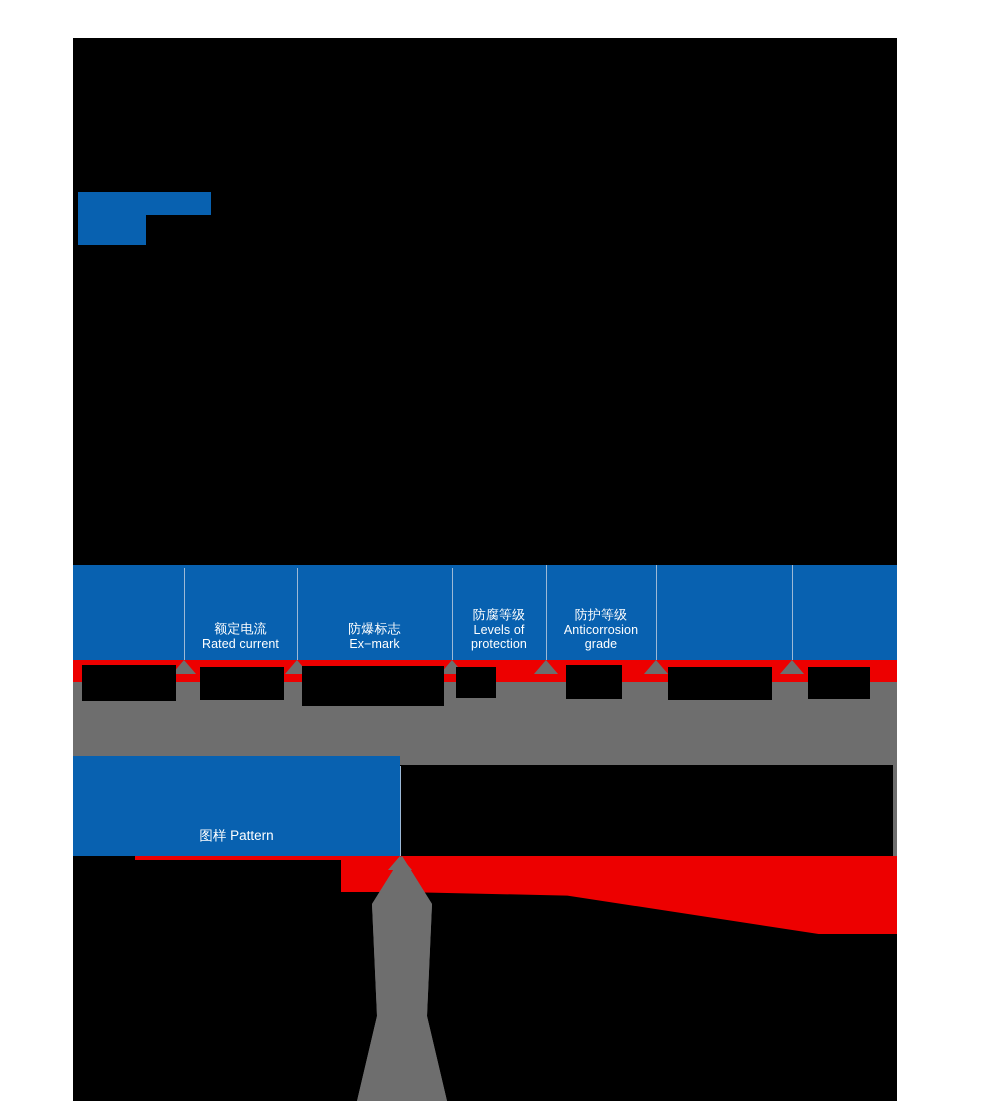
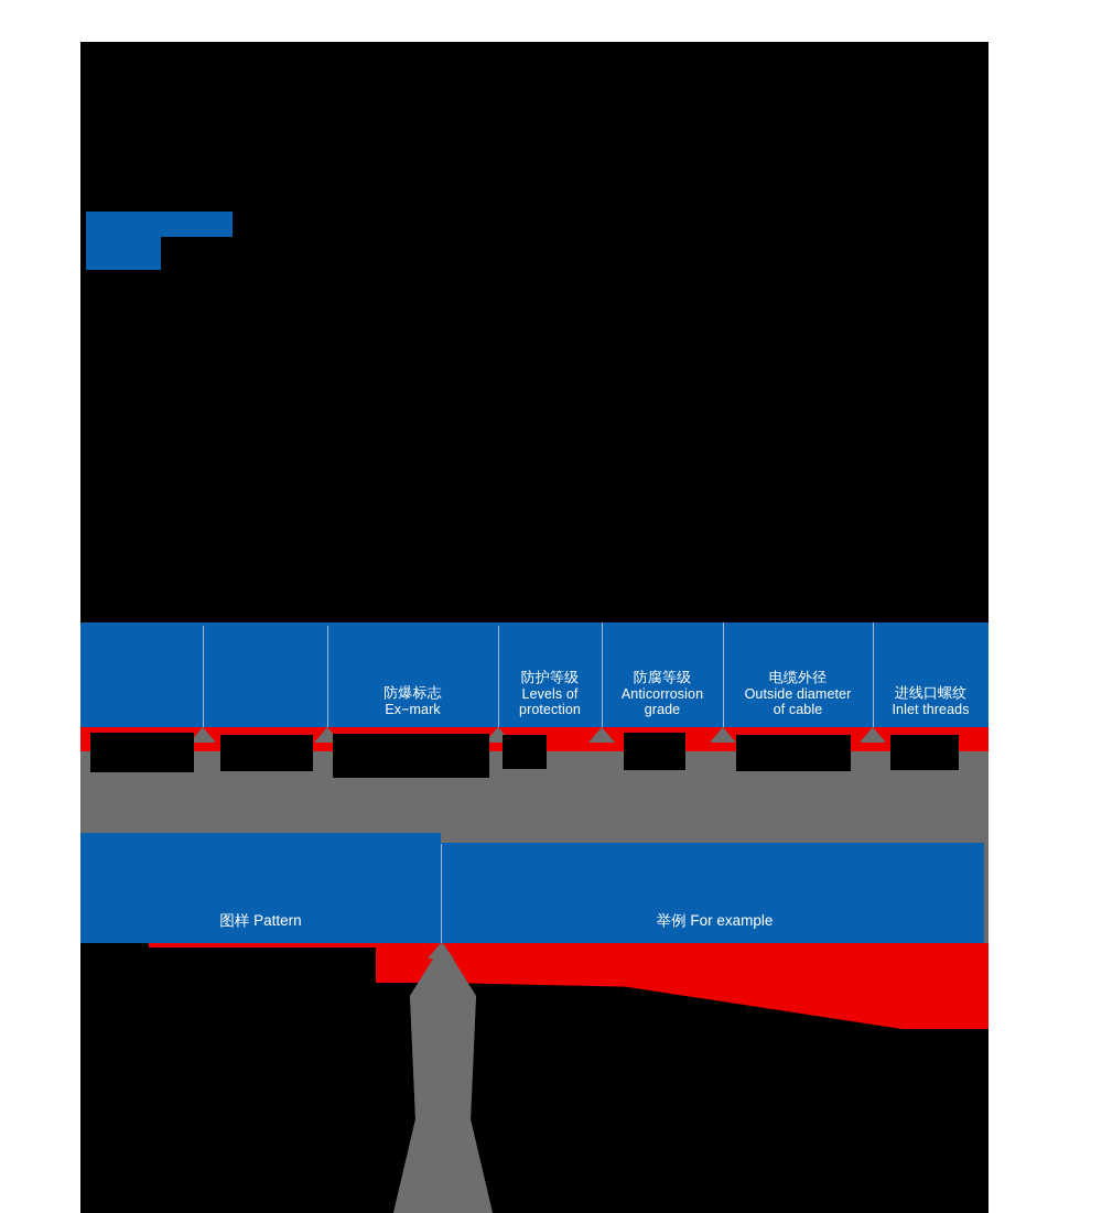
- 额定电流
- Rated current
  防爆标志
  Ex−mark
- 防腐等级
+ 防护等级
  Levels of
  protection
- 防护等级
+ 防腐等级
  Anticorrosion
  grade
+ 电缆外径
+ Outside diameter
+ of cable
+ 进线口螺纹
+ Inlet threads
  图样 Pattern
+ 举例 For example
